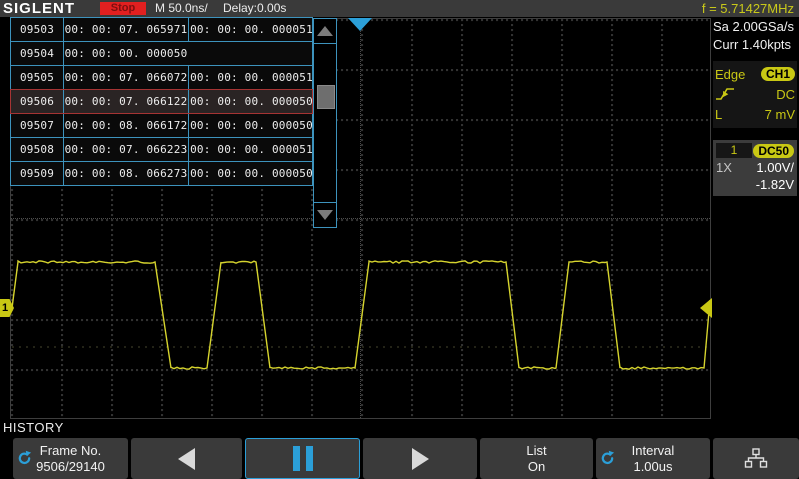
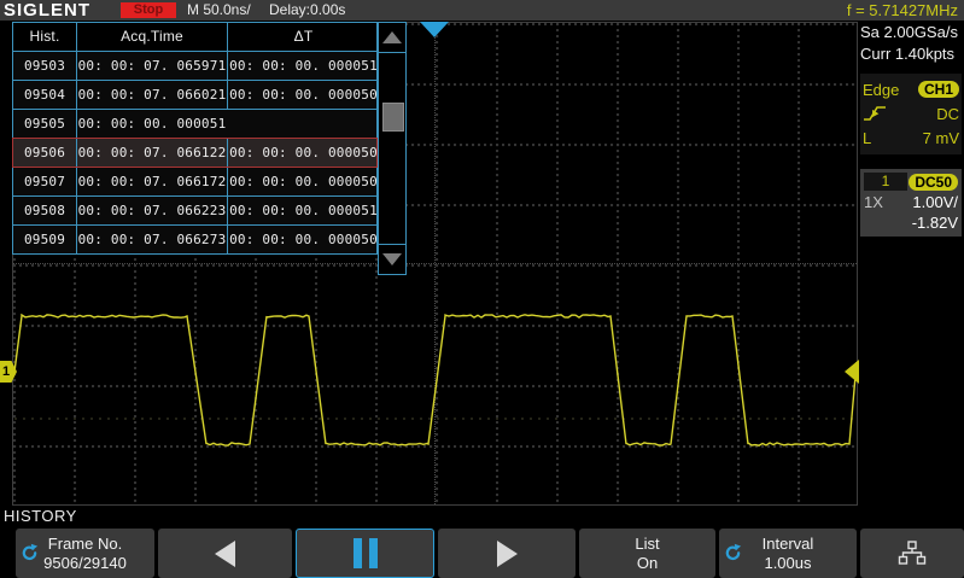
  1
  SIGLENT
  Stop
  M 50.0ns/
  Delay:0.00s
  f = 5.71427MHz
+ Hist.
+ Acq.Time
+ ΔT
  09503
  00: 00: 07. 065971
  00: 00: 00. 000051
  09504
+ 00: 00: 07. 066021
  00: 00: 00. 000050
  09505
- 00: 00: 07. 066072
  00: 00: 00. 000051
  09506
  00: 00: 07. 066122
  00: 00: 00. 000050
  09507
- 00: 00: 08. 066172
+ 00: 00: 07. 066172
  00: 00: 00. 000050
  09508
  00: 00: 07. 066223
  00: 00: 00. 000051
  09509
- 00: 00: 08. 066273
+ 00: 00: 07. 066273
  00: 00: 00. 000050
  Sa 2.00GSa/s
  Curr 1.40kpts
  Edge
  CH1
  DC
  L
  7 mV
  1
  DC50
  1X
  1.00V/
  -1.82V
  HISTORY
  Frame No.
  9506/29140
  List
  On
  Interval
  1.00us
